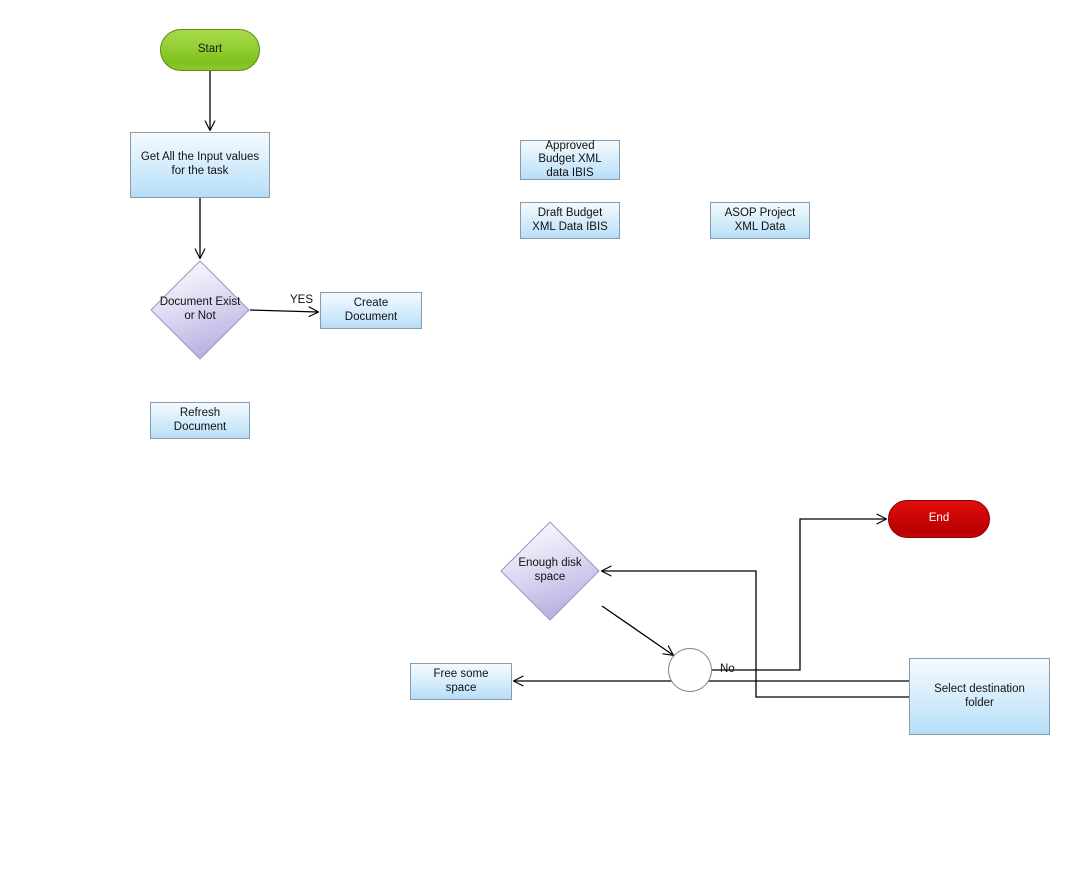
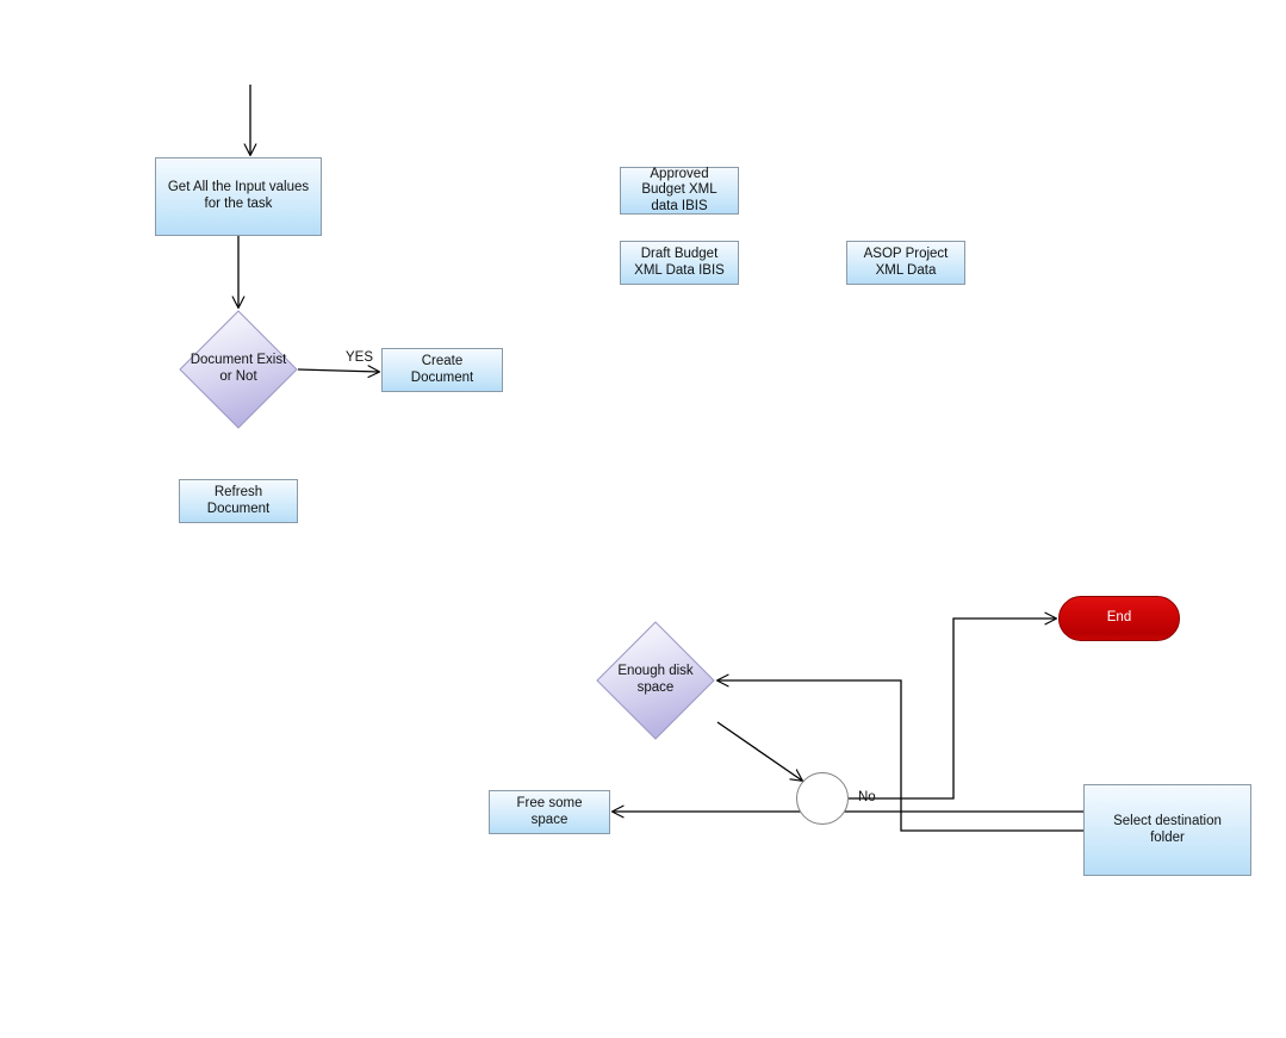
- Start
  Get All the Input values
  for the task
  Document Exist
  or Not
  Create
  Document
  Refresh
  Document
  Approved
  Budget XML
  data IBIS
  Draft Budget
  XML Data IBIS
  ASOP Project
  XML Data
  Enough disk
  space
  Free some
  space
  Select destination
  folder
  End
  YES
  No
